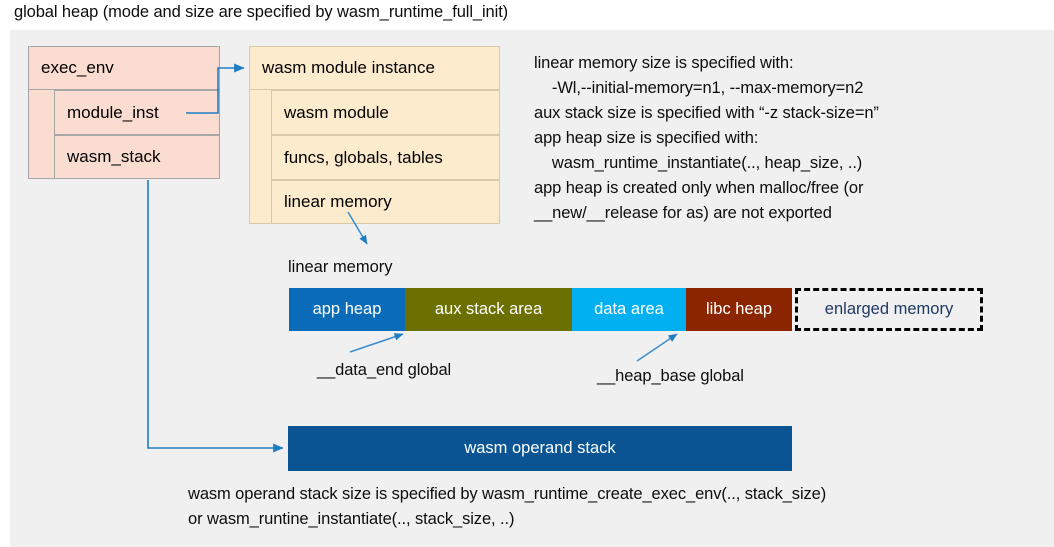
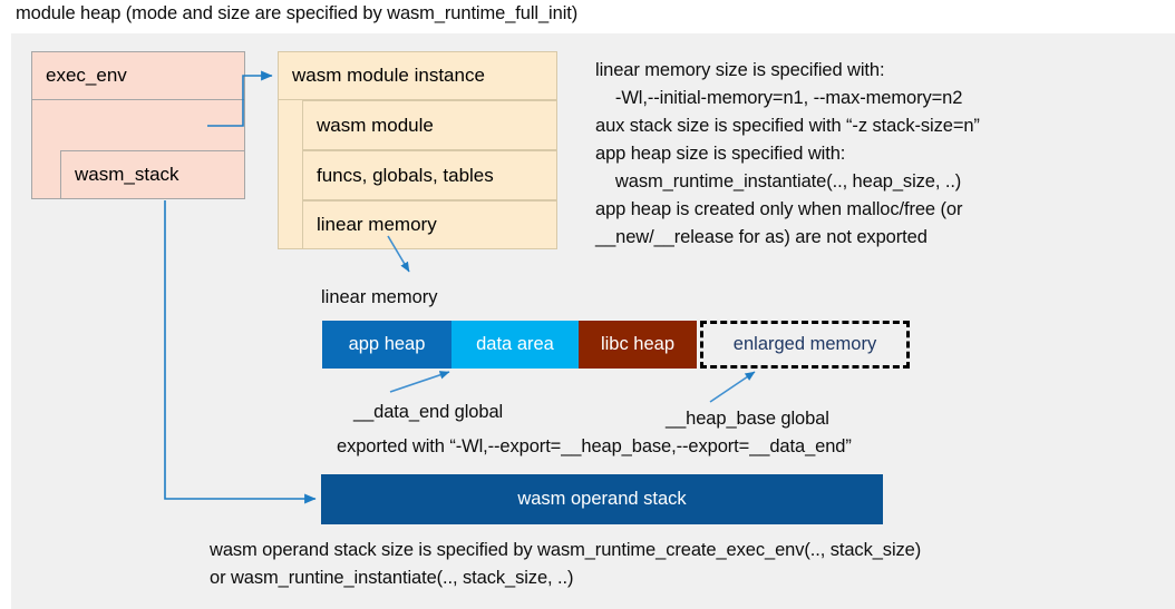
- global heap (mode and size are specified by wasm_runtime_full_init)
+ module heap (mode and size are specified by wasm_runtime_full_init)
  exec_env
- module_inst
  wasm_stack
  wasm module instance
  wasm module
  funcs, globals, tables
  linear memory
  linear memory size is specified with:
  -Wl,--initial-memory=n1, --max-memory=n2
  aux stack size is specified with “-z stack-size=n”
  app heap size is specified with:
  wasm_runtime_instantiate(.., heap_size, ..)
  app heap is created only when malloc/free (or
  __new/__release for as) are not exported
  linear memory
  app heap
- aux stack area
  data area
  libc heap
  enlarged memory
  __data_end global
  __heap_base global
+ exported with “-Wl,--export=__heap_base,--export=__data_end”
  wasm operand stack
  wasm operand stack size is specified by wasm_runtime_create_exec_env(.., stack_size)
  or wasm_runtine_instantiate(.., stack_size, ..)
